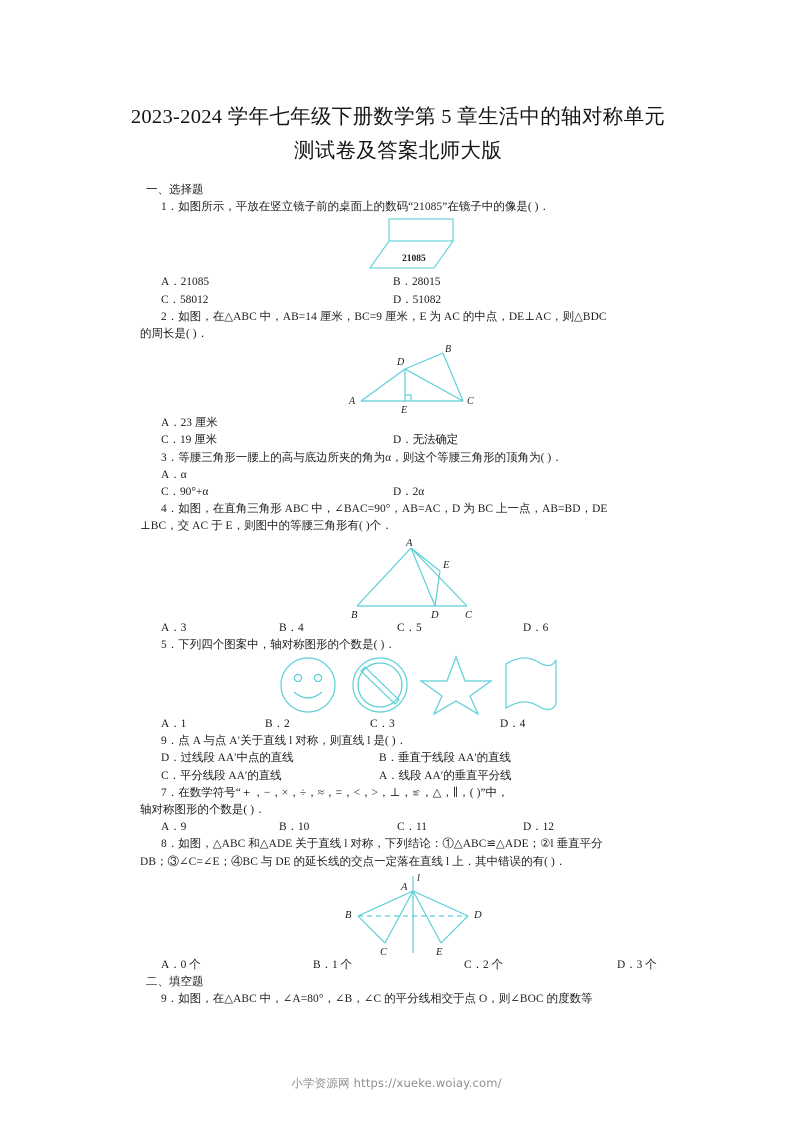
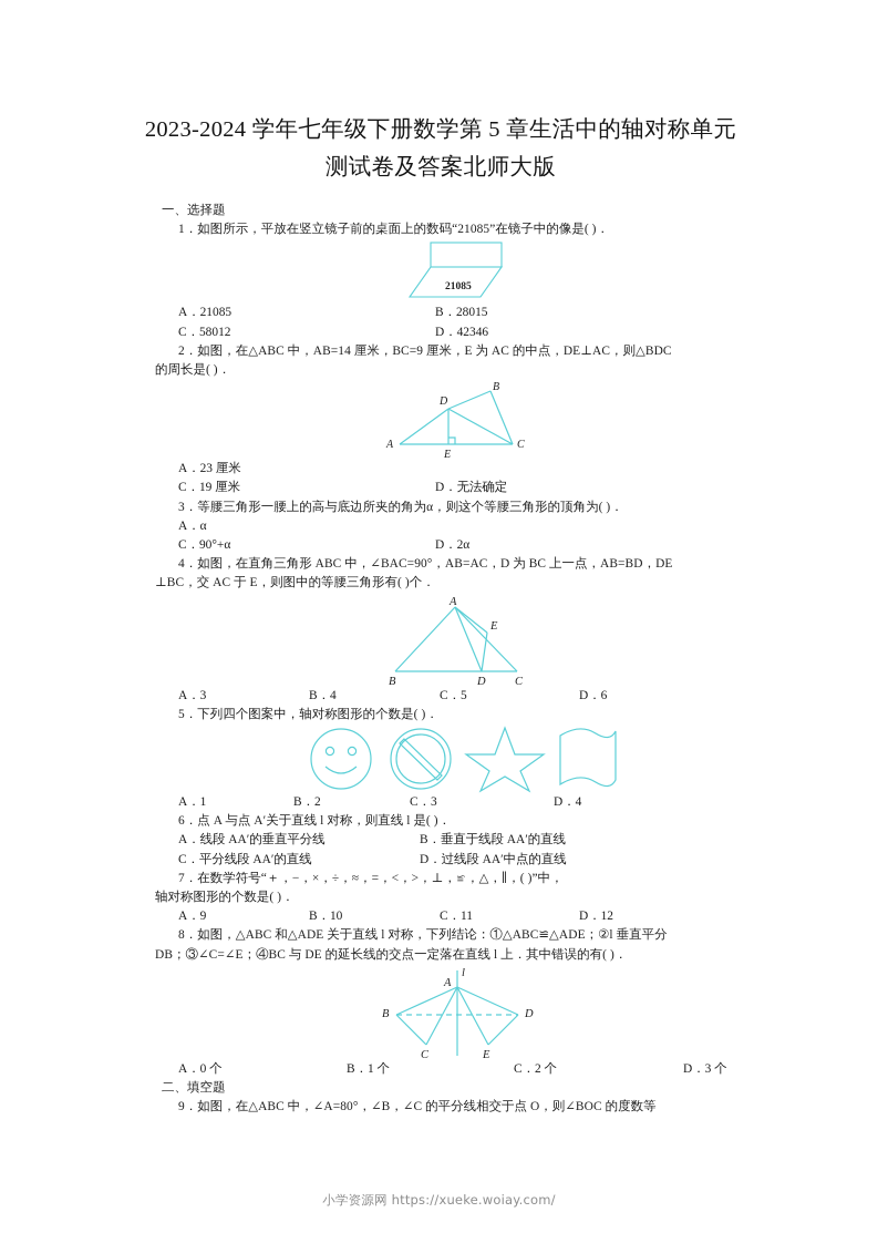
  2023-2024 学年七年级下册数学第 5 章生活中的轴对称单元
  测试卷及答案北师大版
  一、选择题
  1．如图所示，平放在竖立镜子前的桌面上的数码“21085”在镜子中的像是( )．
  21085
  A．21085
  B．28015
  C．58012
- D．51082
+ D．42346
  2．如图，在△ABC 中，AB=14 厘米，BC=9 厘米，E 为 AC 的中点，DE⊥AC，则△BDC
  的周长是( )．
  A
  B
  C
  D
  E
  A．23 厘米
  C．19 厘米
  D．无法确定
  3．等腰三角形一腰上的高与底边所夹的角为α，则这个等腰三角形的顶角为( )．
  A．α
  C．90°+α
  D．2α
  4．如图，在直角三角形 ABC 中，∠BAC=90°，AB=AC，D 为 BC 上一点，AB=BD，DE
  ⊥BC，交 AC 于 E，则图中的等腰三角形有( )个．
  A
  B
  C
  D
  E
  A．3
  B．4
  C．5
  D．6
  5．下列四个图案中，轴对称图形的个数是( )．
  A．1
  B．2
  C．3
  D．4
- 9．点 A 与点 A′关于直线 l 对称，则直线 l 是( )．
+ 6．点 A 与点 A′关于直线 l 对称，则直线 l 是( )．
- D．过线段 AA′中点的直线
+ A．线段 AA′的垂直平分线
  B．垂直于线段 AA′的直线
  C．平分线段 AA′的直线
- A．线段 AA′的垂直平分线
+ D．过线段 AA′中点的直线
  7．在数学符号“＋，−，×，÷，≈，=，<，>，⊥，≌，△，∥，( )”中，
  轴对称图形的个数是( )．
  A．9
  B．10
  C．11
  D．12
  8．如图，△ABC 和△ADE 关于直线 l 对称，下列结论：①△ABC≌△ADE；②l 垂直平分
  DB；③∠C=∠E；④BC 与 DE 的延长线的交点一定落在直线 l 上．其中错误的有( )．
  l
  A
  B
  C
  D
  E
  A．0 个
  B．1 个
  C．2 个
  D．3 个
  二、填空题
  9．如图，在△ABC 中，∠A=80°，∠B，∠C 的平分线相交于点 O，则∠BOC 的度数等
  小学资源网 https://xueke.woiay.com/
